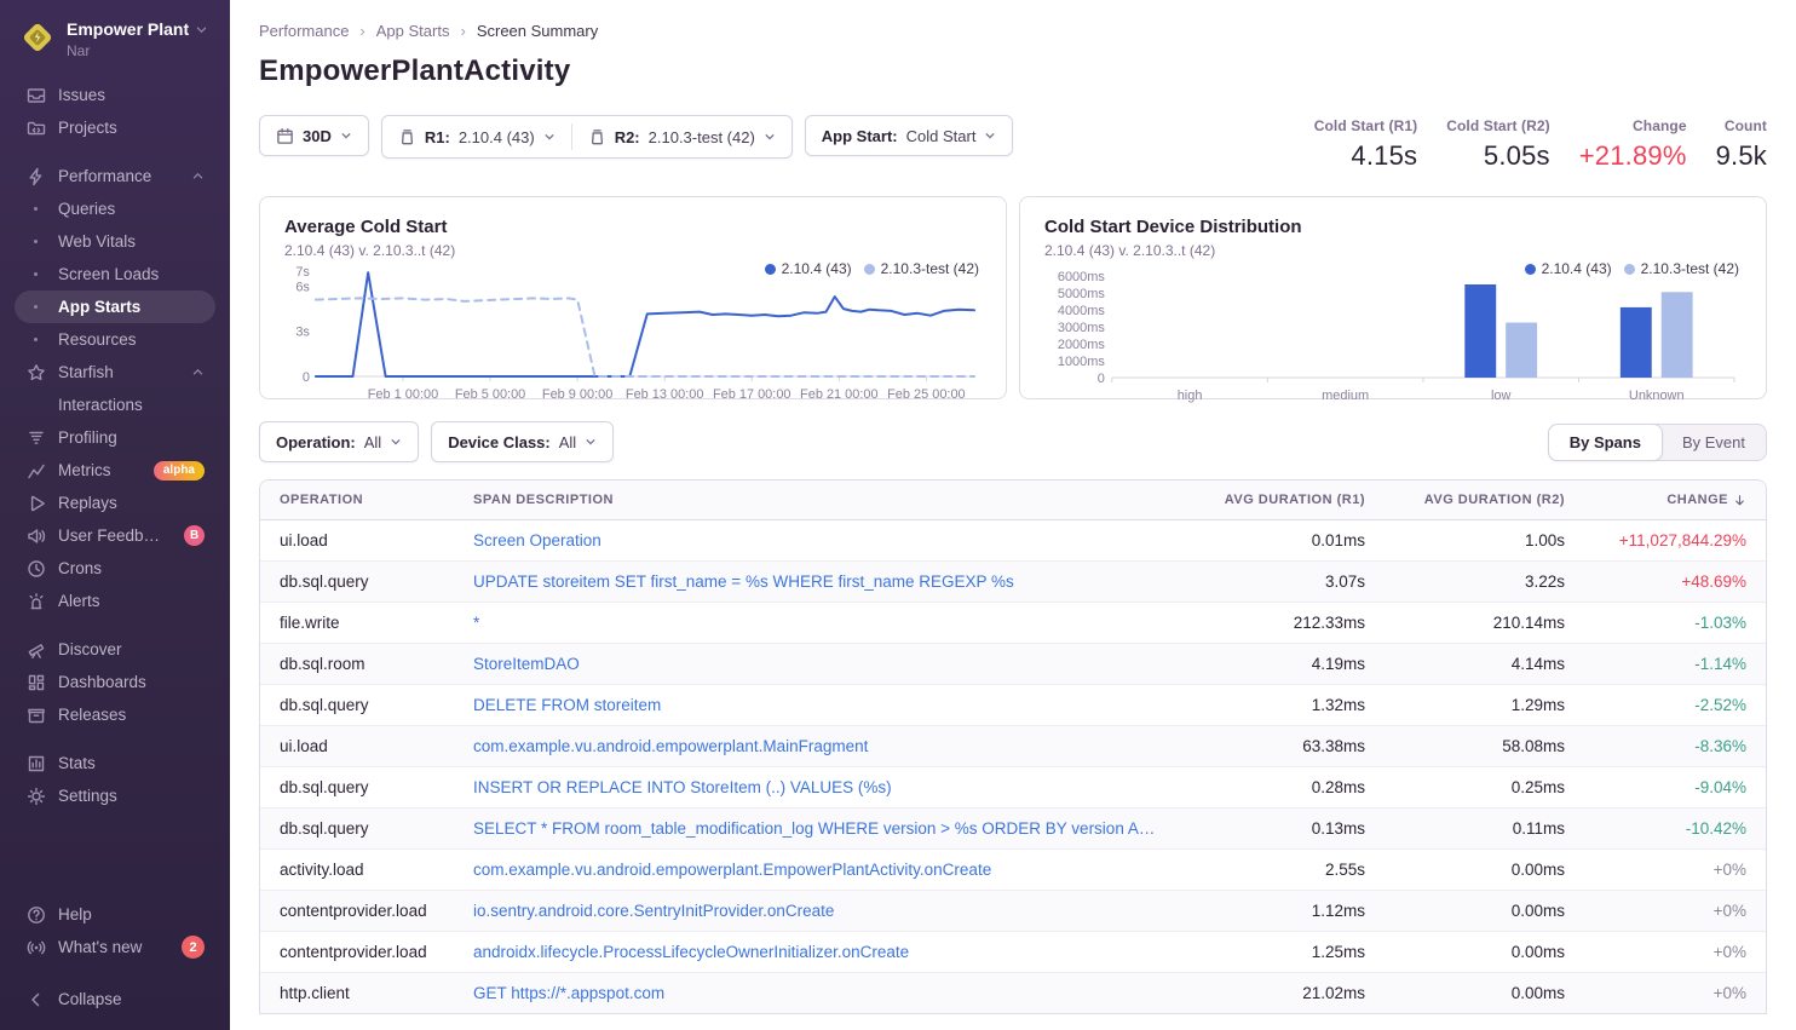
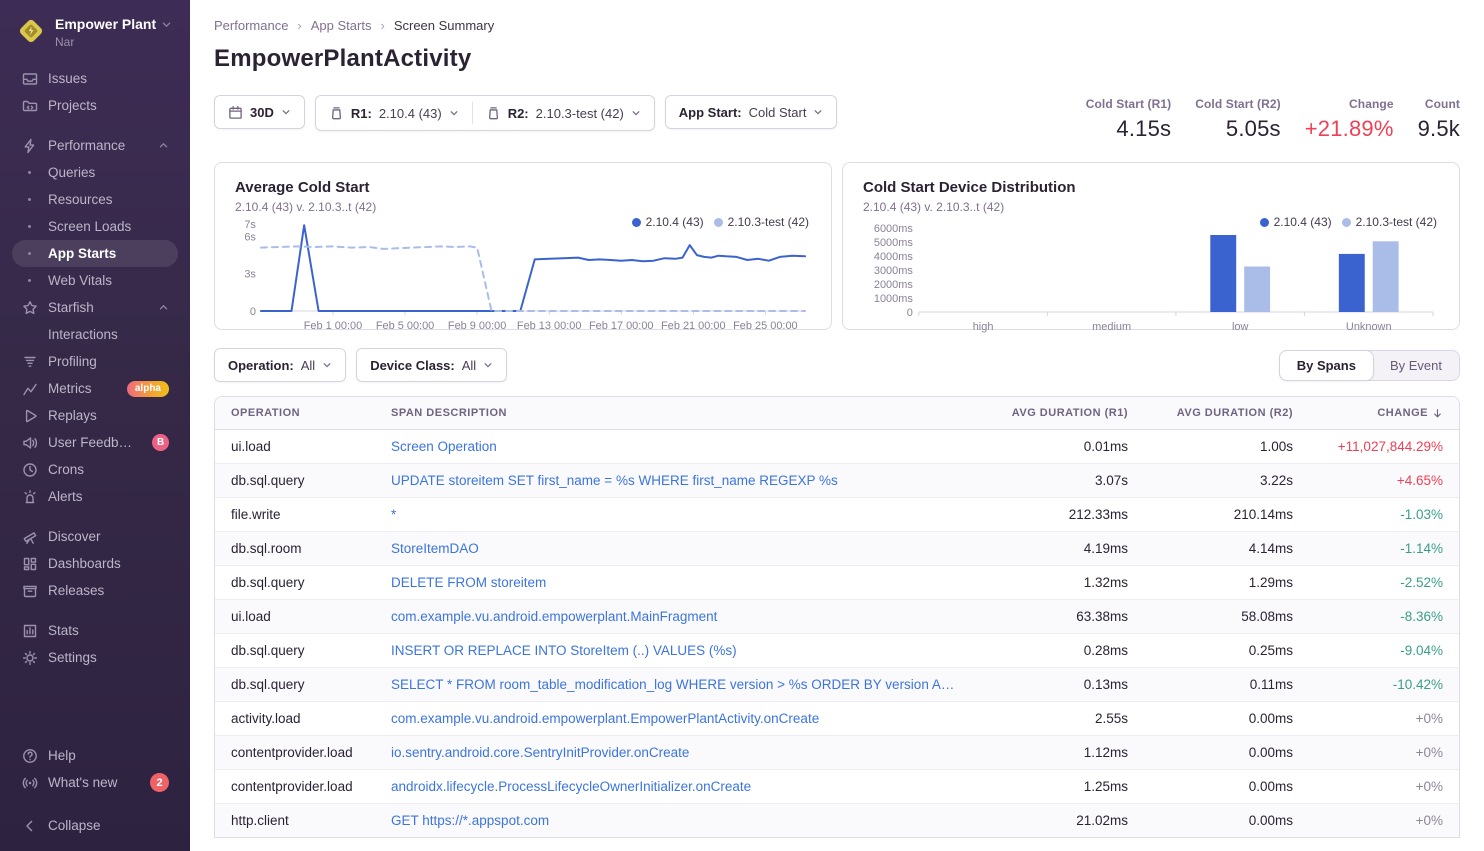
  Empower Plant
  Nar
  Issues
  Projects
  Performance
  Queries
- Web Vitals
+ Resources
  Screen Loads
  App Starts
- Resources
+ Web Vitals
  Starfish
  Interactions
  Profiling
  Metrics
  alpha
  Replays
  User Feedback
  B
  Crons
  Alerts
  Discover
  Dashboards
  Releases
  Stats
  Settings
  Help
  What's new
  2
  Collapse
  Performance
  ›
  App Starts
  ›
  Screen Summary
  EmpowerPlantActivity
  30D
  R1:
  2.10.4 (43)
  R2:
  2.10.3-test (42)
  App Start:
  Cold Start
  Cold Start (R1)
  4.15s
  Cold Start (R2)
  5.05s
  Change
  +21.89%
  Count
  9.5k
  Average Cold Start
  2.10.4 (43) v. 2.10.3..t (42)
  2.10.4 (43)
  2.10.3-test (42)
  7s
  6s
  3s
  0
  Feb 1 00:00
  Feb 5 00:00
  Feb 9 00:00
  Feb 13 00:00
  Feb 17 00:00
  Feb 21 00:00
  Feb 25 00:00
  Cold Start Device Distribution
  2.10.4 (43) v. 2.10.3..t (42)
  2.10.4 (43)
  2.10.3-test (42)
  6000ms
  5000ms
  4000ms
  3000ms
  2000ms
  1000ms
  0
  high
  medium
  low
  Unknown
  Operation:
  All
  Device Class:
  All
  By Spans
  By Event
  OPERATION
  SPAN DESCRIPTION
  AVG DURATION (R1)
  AVG DURATION (R2)
  CHANGE
  ui.load
  Screen Operation
  0.01ms
  1.00s
  +11,027,844.29%
  db.sql.query
  UPDATE storeitem SET first_name = %s WHERE first_name REGEXP %s
  3.07s
  3.22s
- +48.69%
+ +4.65%
  file.write
  *
  212.33ms
  210.14ms
  -1.03%
  db.sql.room
  StoreItemDAO
  4.19ms
  4.14ms
  -1.14%
  db.sql.query
  DELETE FROM storeitem
  1.32ms
  1.29ms
  -2.52%
  ui.load
  com.example.vu.android.empowerplant.MainFragment
  63.38ms
  58.08ms
  -8.36%
  db.sql.query
  INSERT OR REPLACE INTO StoreItem (..) VALUES (%s)
  0.28ms
  0.25ms
  -9.04%
  db.sql.query
  SELECT * FROM room_table_modification_log WHERE version > %s ORDER BY version ASC
  0.13ms
  0.11ms
  -10.42%
  activity.load
  com.example.vu.android.empowerplant.EmpowerPlantActivity.onCreate
  2.55s
  0.00ms
  +0%
  contentprovider.load
  io.sentry.android.core.SentryInitProvider.onCreate
  1.12ms
  0.00ms
  +0%
  contentprovider.load
  androidx.lifecycle.ProcessLifecycleOwnerInitializer.onCreate
  1.25ms
  0.00ms
  +0%
  http.client
  GET https://*.appspot.com
  21.02ms
  0.00ms
  +0%
